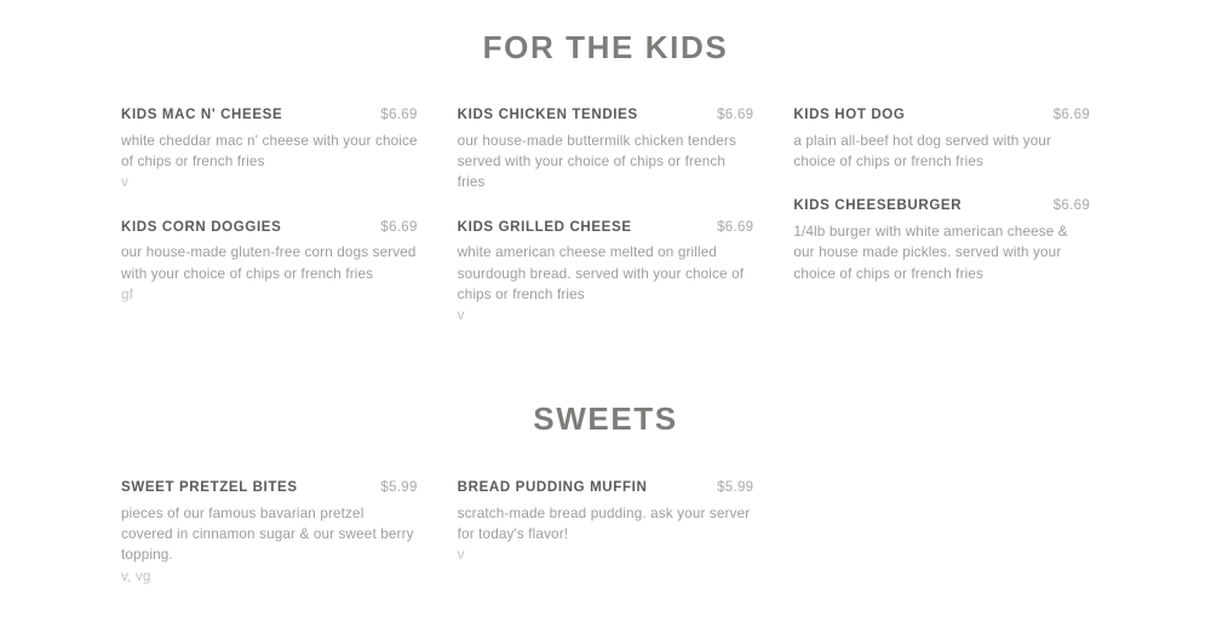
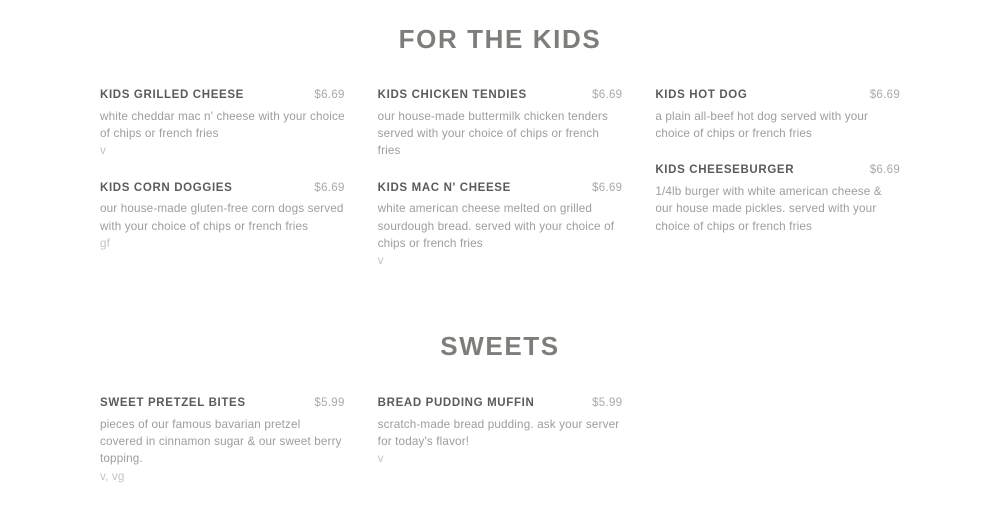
  FOR THE KIDS
- KIDS MAC N' CHEESE
+ KIDS GRILLED CHEESE
  $6.69
  white cheddar mac n' cheese with your choice of chips or french fries
  v
  KIDS CORN DOGGIES
  $6.69
  our house-made gluten-free corn dogs served with your choice of chips or french fries
  gf
  KIDS CHICKEN TENDIES
  $6.69
  our house-made buttermilk chicken tenders served with your choice of chips or french fries
- KIDS GRILLED CHEESE
+ KIDS MAC N' CHEESE
  $6.69
  white american cheese melted on grilled sourdough bread. served with your choice of chips or french fries
  v
  KIDS HOT DOG
  $6.69
  a plain all-beef hot dog served with your choice of chips or french fries
  KIDS CHEESEBURGER
  $6.69
  1/4lb burger with white american cheese & our house made pickles. served with your choice of chips or french fries
  SWEETS
  SWEET PRETZEL BITES
  $5.99
  pieces of our famous bavarian pretzel covered in cinnamon sugar & our sweet berry topping.
  v, vg
  BREAD PUDDING MUFFIN
  $5.99
  scratch-made bread pudding. ask your server for today's flavor!
  v
